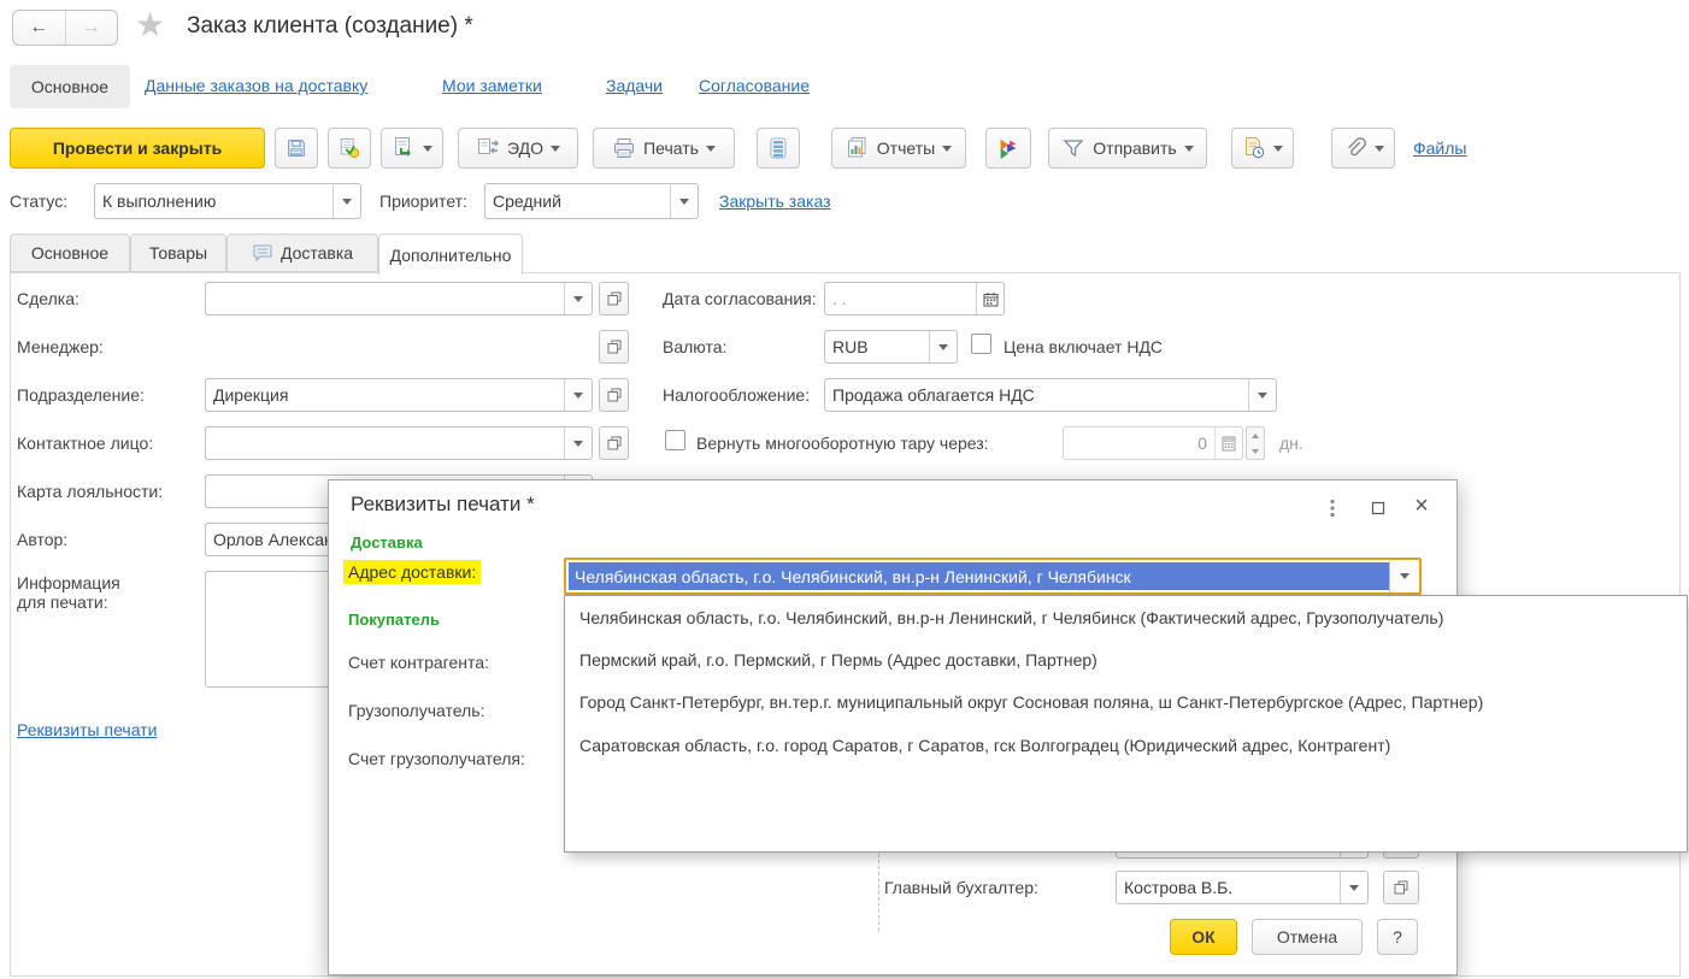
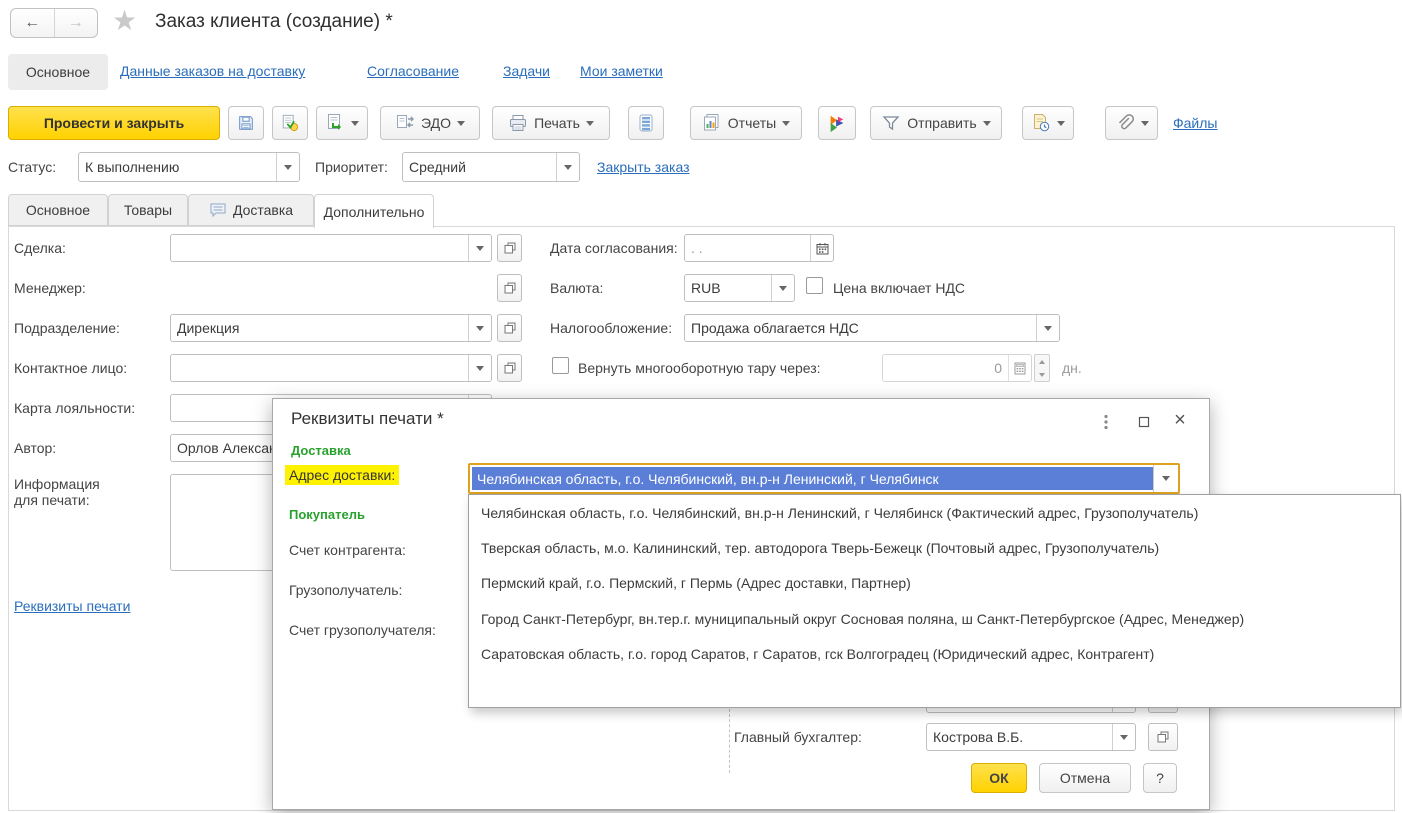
  ←
  →
  ★
  Заказ клиента (создание) *
  Основное
  Данные заказов на доставку
- Мои заметки
+ Согласование
  Задачи
- Согласование
+ Мои заметки
  Провести и закрыть
  ЭДО
  Печать
  Отчеты
  Отправить
  Файлы
  Статус:
  К выполнению
  Приоритет:
  Средний
  Закрыть заказ
  Основное
  Товары
  Доставка
  Дополнительно
  Сделка:
  Менеджер:
  Подразделение:
  Дирекция
  Контактное лицо:
  Карта лояльности:
  Автор:
  Информация
  для печати:
  Реквизиты печати
  Дата согласования:
  . .
  Валюта:
  RUB
  Цена включает НДС
  Налогообложение:
  Продажа облагается НДС
  Вернуть многооборотную тару через:
  0
  дн.
  Реквизиты печати *
  ×
  Доставка
  Адрес доставки:
  Покупатель
  Счет контрагента:
  Грузополучатель:
  Счет грузополучателя:
  Главный бухгалтер:
  Кострова В.Б.
  ОК
  Отмена
  ?
  Челябинская область, г.о. Челябинский, вн.р-н Ленинский, г Челябинск
  Челябинская область, г.о. Челябинский, вн.р-н Ленинский, г Челябинск (Фактический адрес, Грузополучатель)
+ Тверская область, м.о. Калининский, тер. автодорога Тверь-Бежецк (Почтовый адрес, Грузополучатель)
  Пермский край, г.о. Пермский, г Пермь (Адрес доставки, Партнер)
- Город Санкт-Петербург, вн.тер.г. муниципальный округ Сосновая поляна, ш Санкт-Петербургское (Адрес, Партнер)
+ Город Санкт-Петербург, вн.тер.г. муниципальный округ Сосновая поляна, ш Санкт-Петербургское (Адрес, Менеджер)
  Саратовская область, г.о. город Саратов, г Саратов, гск Волгоградец (Юридический адрес, Контрагент)
